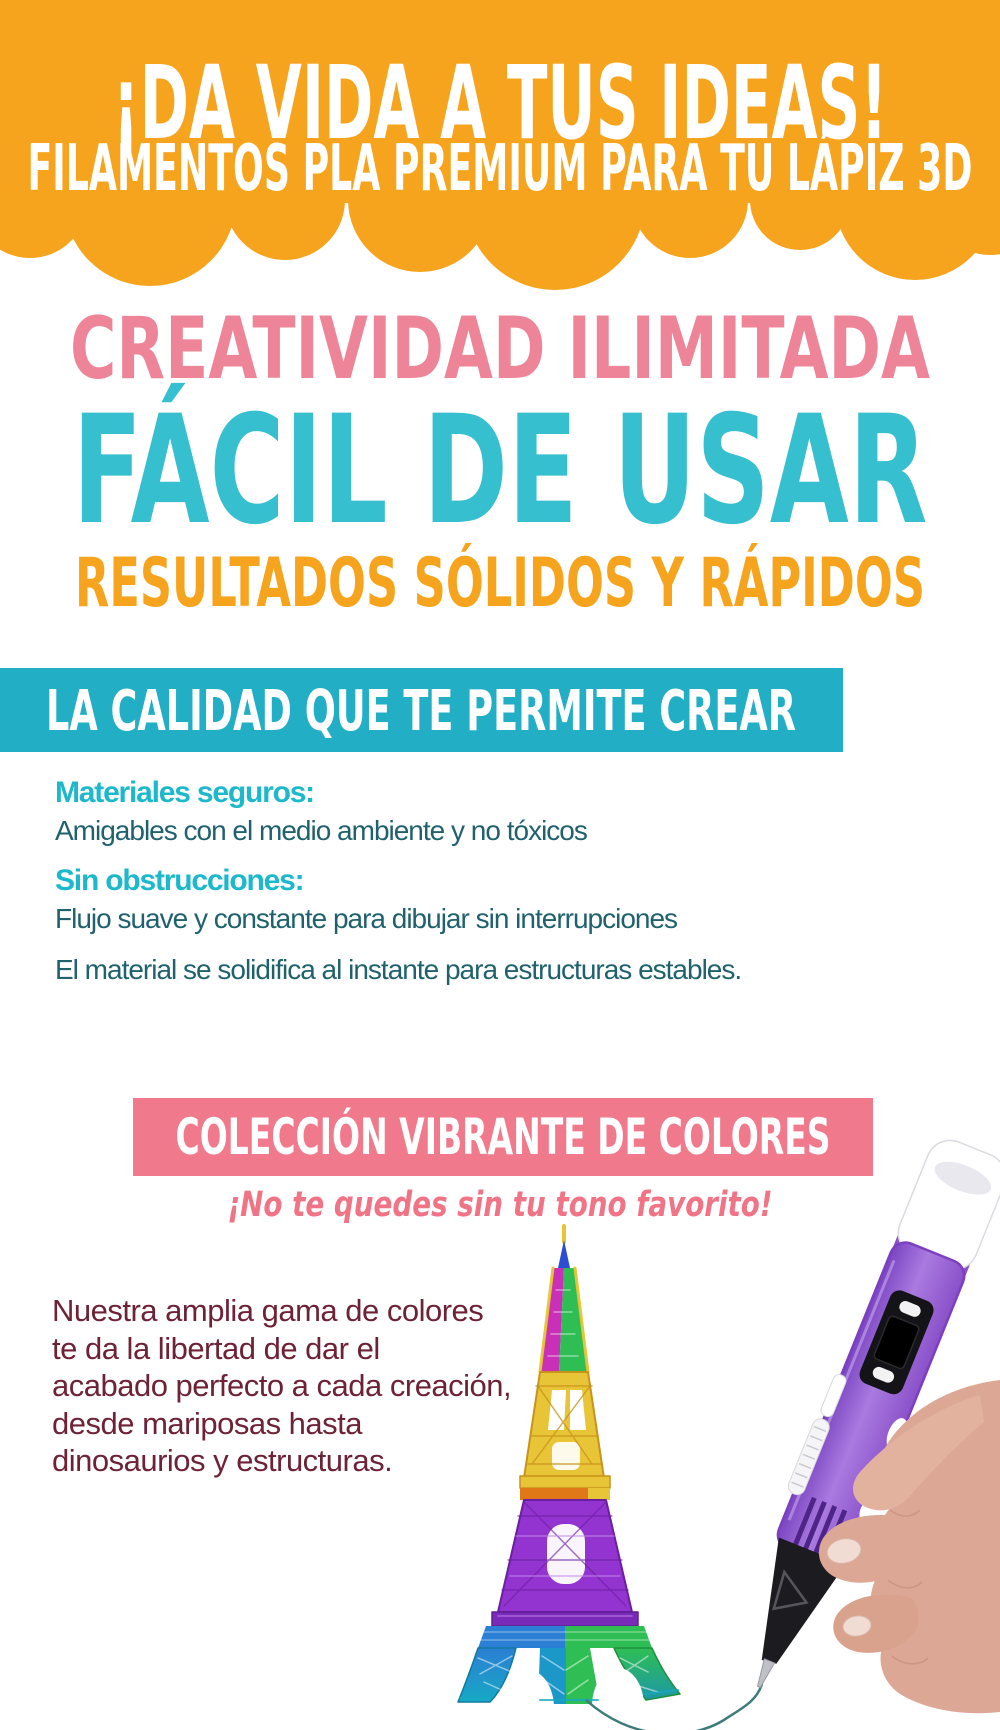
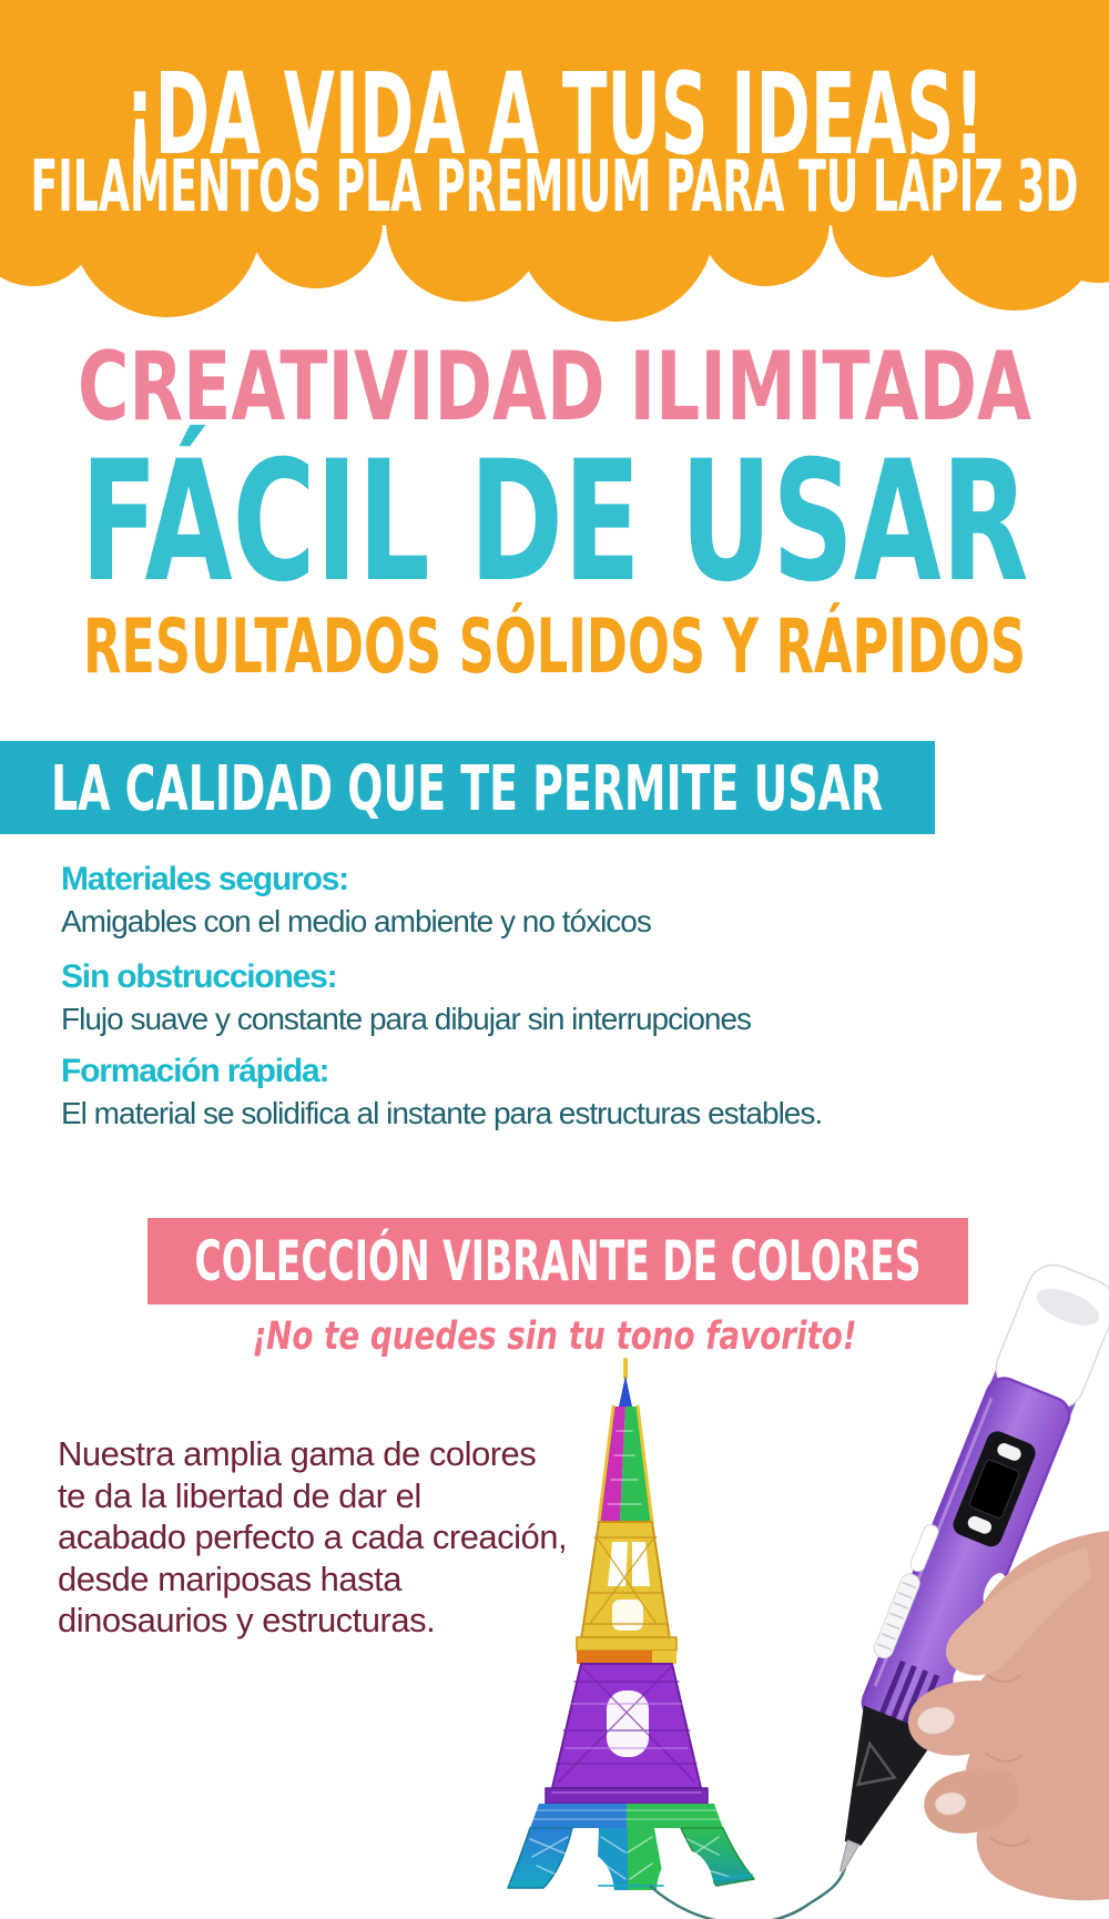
  ¡DA VIDA A TUS IDEAS!
  FILAMENTOS PLA PREMIUM PARA TU LÁPIZ 3D
  CREATIVIDAD ILIMITADA
  FÁCIL DE USAR
  RESULTADOS SÓLIDOS Y RÁPIDOS
- LA CALIDAD QUE TE PERMITE CREAR
+ LA CALIDAD QUE TE PERMITE USAR
  Materiales seguros:
  Amigables con el medio ambiente y no tóxicos
  Sin obstrucciones:
  Flujo suave y constante para dibujar sin interrupciones
+ Formación rápida:
  El material se solidifica al instante para estructuras estables.
  COLECCIÓN VIBRANTE DE COLORES
  ¡No te quedes sin tu tono favorito!
  Nuestra amplia gama de colores
  te da la libertad de dar el
  acabado perfecto a cada creación,
  desde mariposas hasta
  dinosaurios y estructuras.
